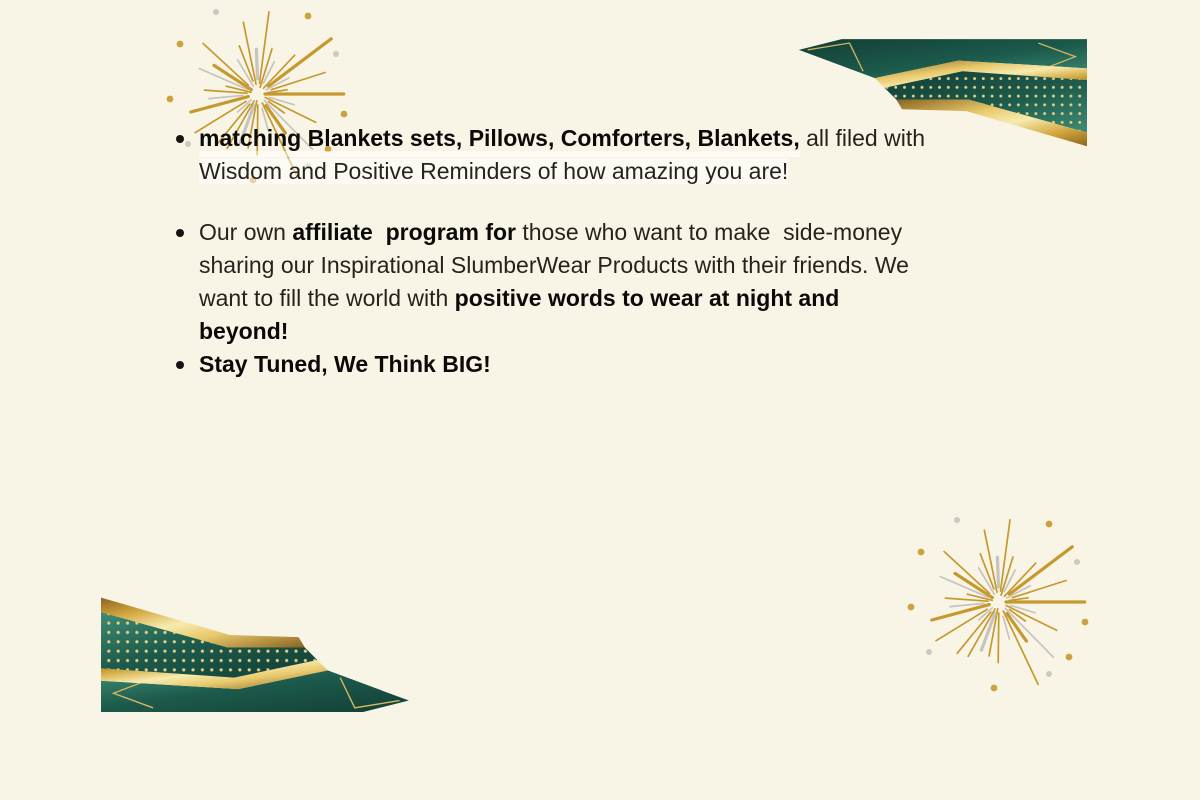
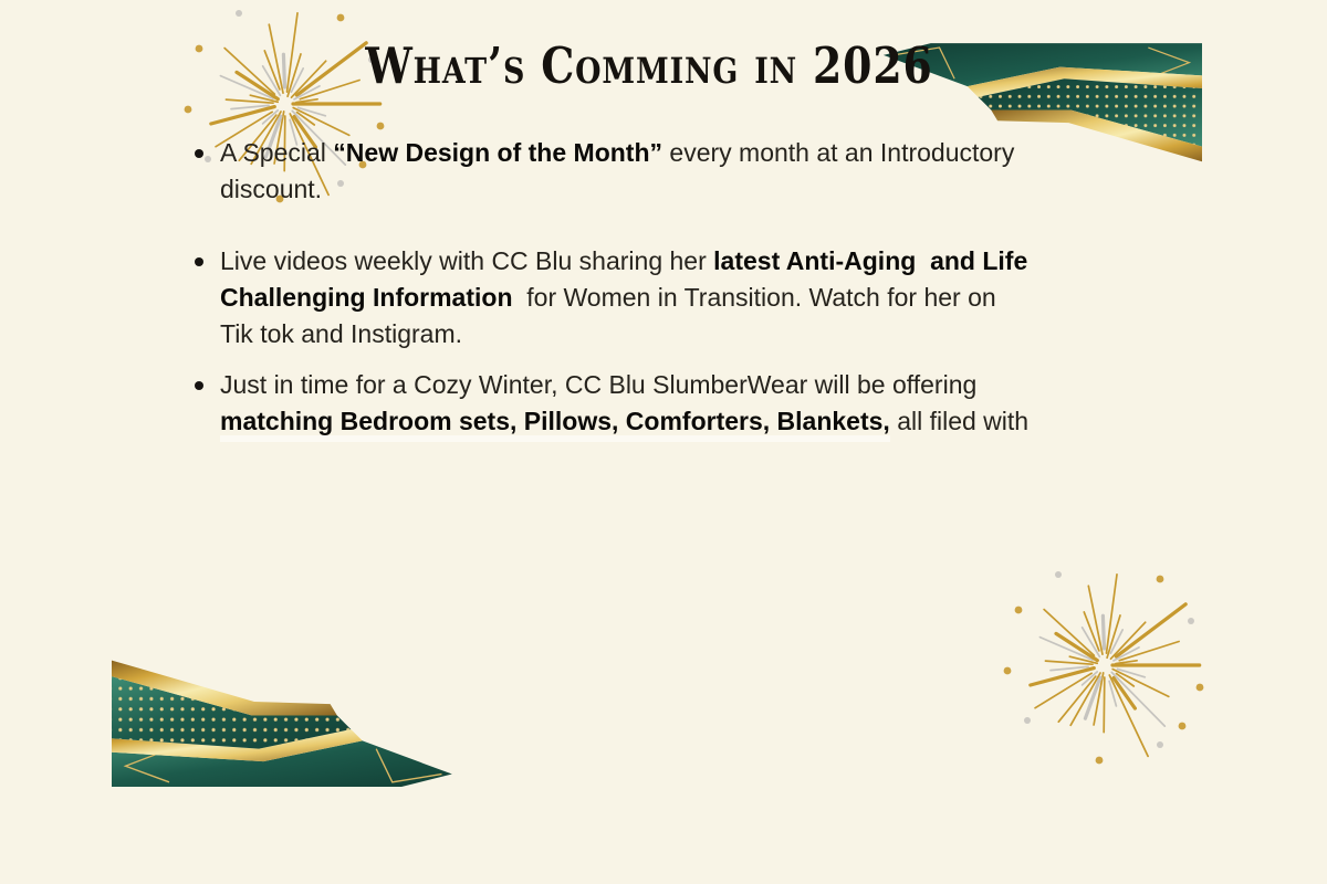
+ What’s Comming in 2026
+ A Special “New Design of the Month” every month at an Introductory
+ discount.
+ Live videos weekly with CC Blu sharing her latest Anti-Aging and Life
+ Challenging Information for Women in Transition. Watch for her on
+ Tik tok and Instigram.
+ Just in time for a Cozy Winter, CC Blu SlumberWear will be offering
- matching Blankets sets, Pillows, Comforters, Blankets, all filed with
+ matching Bedroom sets, Pillows, Comforters, Blankets, all filed with
- Wisdom and Positive Reminders of how amazing you are!
- Our own affiliate program for those who want to make side-money
- sharing our Inspirational SlumberWear Products with their friends. We
- want to fill the world with positive words to wear at night and
- beyond!
- Stay Tuned, We Think BIG!
